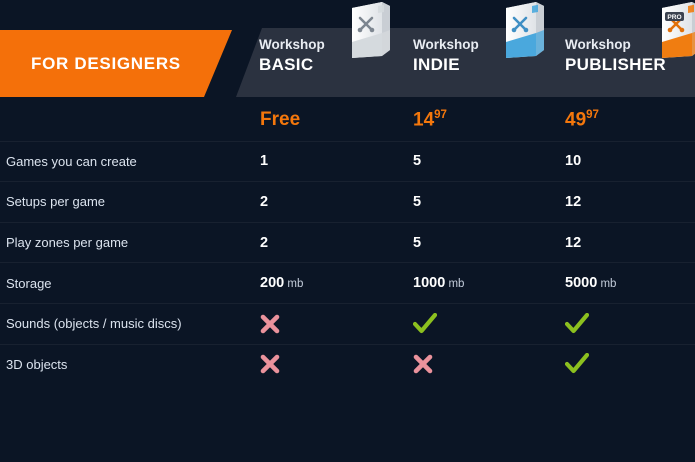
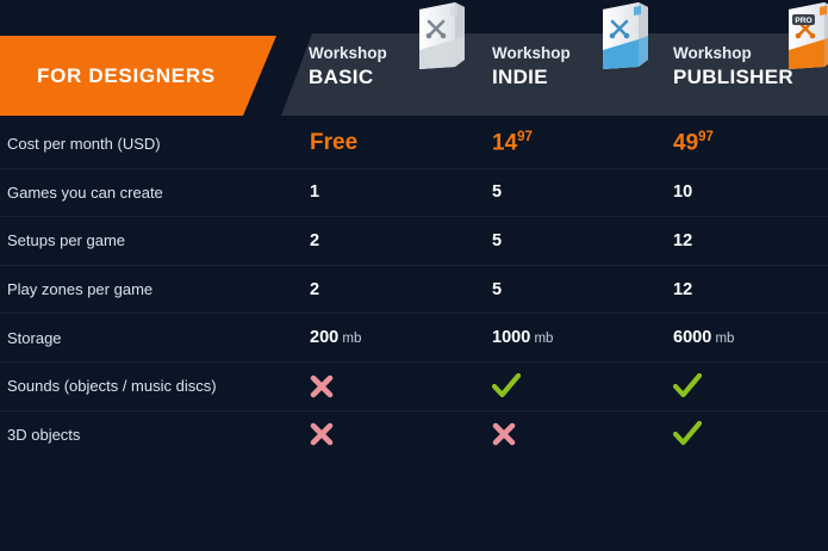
  FOR DESIGNERS
  Workshop
  BASIC
  Workshop
  INDIE
  Workshop
  PUBLISHER
+ Cost per month (USD)
  Free
  1497
  4997
  Games you can create
  1
  5
  10
  Setups per game
  2
  5
  12
  Play zones per game
  2
  5
  12
  Storage
  200 mb
  1000 mb
- 5000 mb
+ 6000 mb
  Sounds (objects / music discs)
  3D objects
